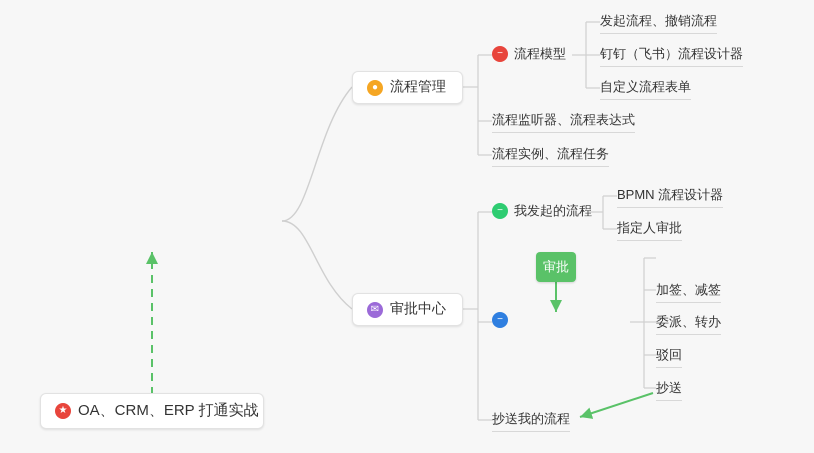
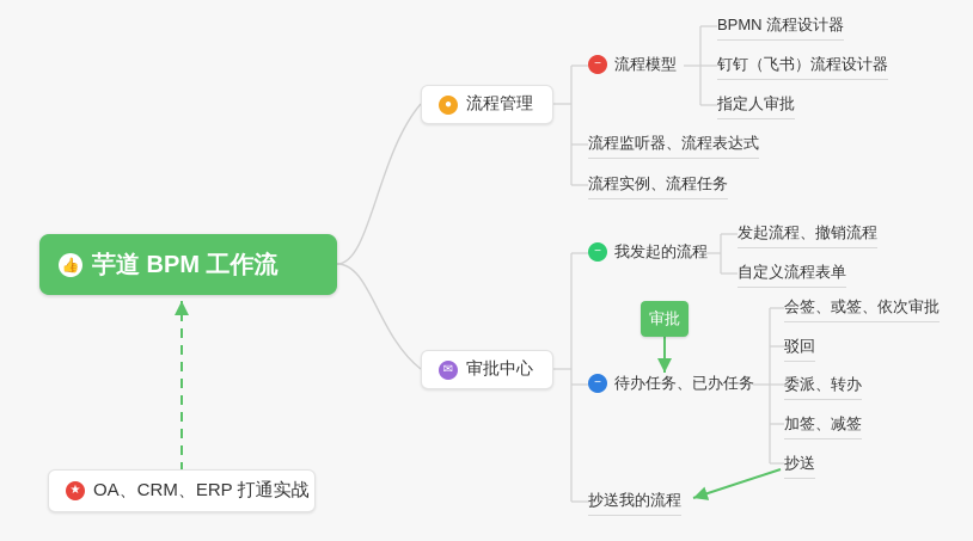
+ 👍
+ 芋道 BPM 工作流
  ●
  流程管理
  −
  流程模型
- 发起流程、撤销流程
+ BPMN 流程设计器
  钉钉（飞书）流程设计器
- 自定义流程表单
+ 指定人审批
  流程监听器、流程表达式
  流程实例、流程任务
  ✉
  审批中心
  −
  我发起的流程
- BPMN 流程设计器
+ 发起流程、撤销流程
- 指定人审批
+ 自定义流程表单
  −
+ 待办任务、已办任务
+ 会签、或签、依次审批
- 加签、减签
+ 驳回
  委派、转办
- 驳回
+ 加签、减签
  抄送
  抄送我的流程
  审批
  ★
  OA、CRM、ERP 打通实战
